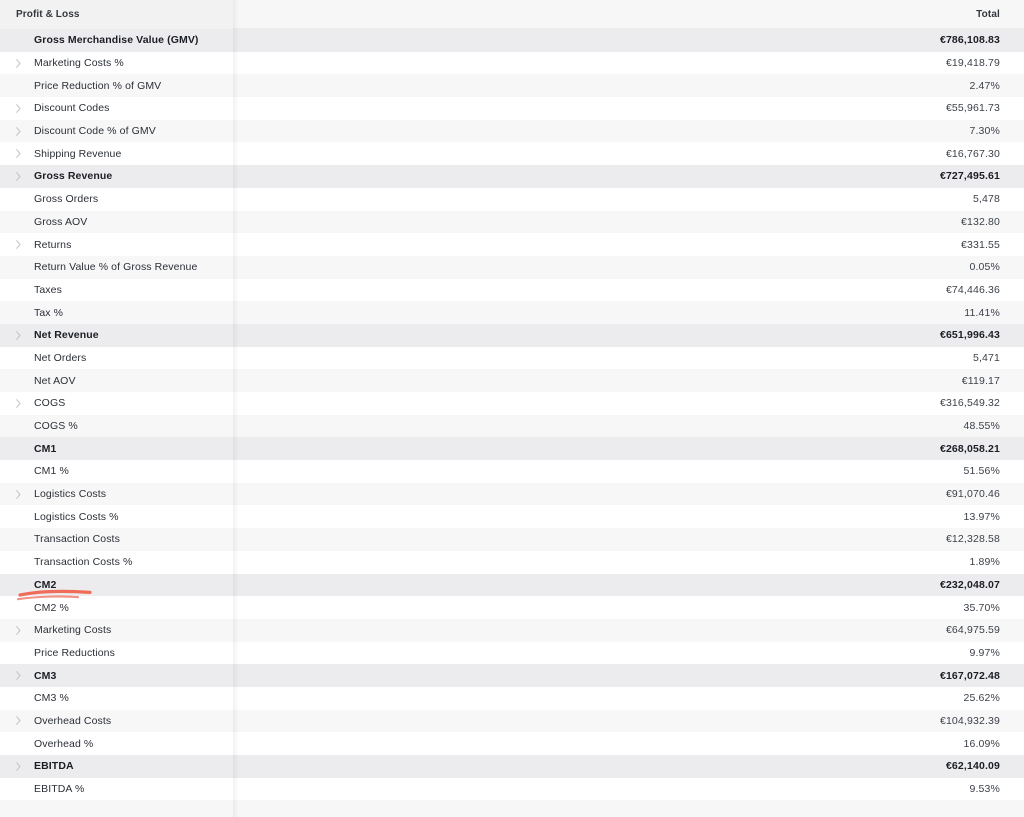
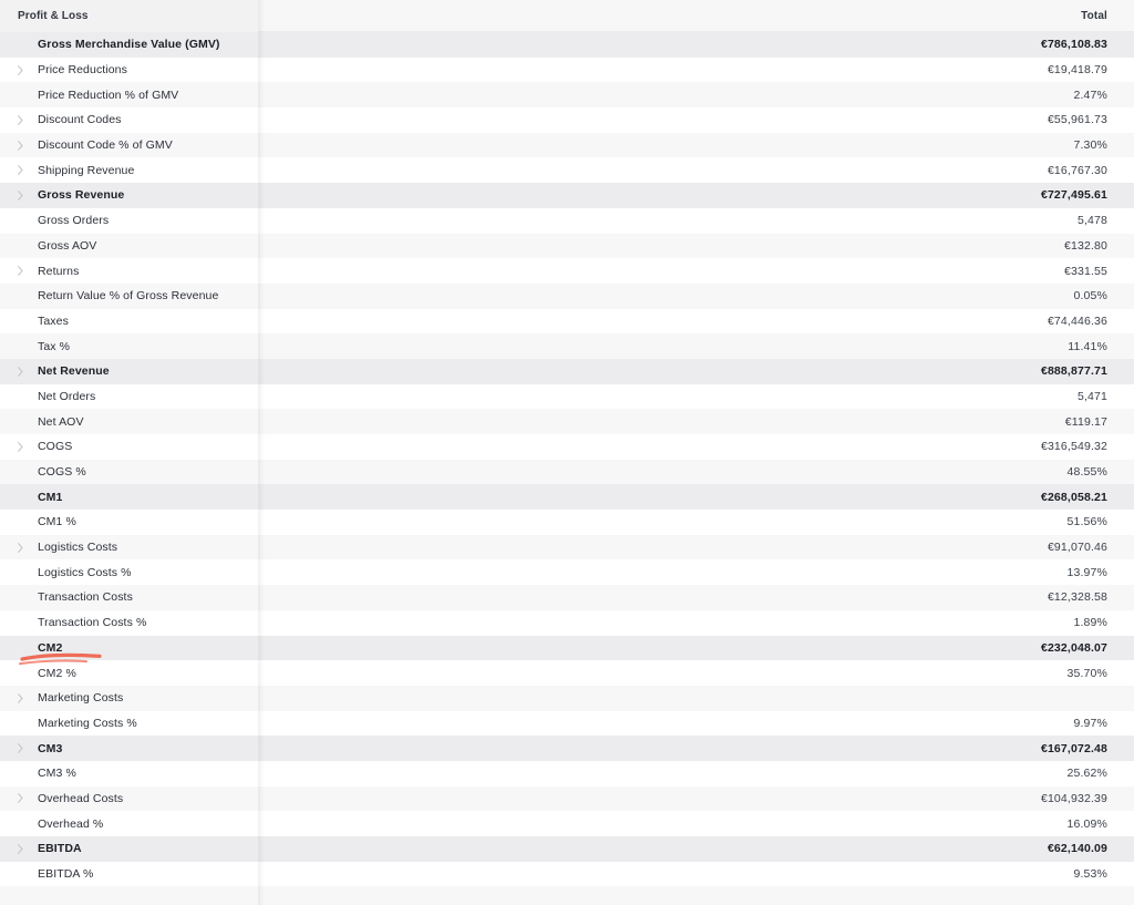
  Profit & Loss
  Total
  Gross Merchandise Value (GMV)
  €786,108.83
- Marketing Costs %
+ Price Reductions
  €19,418.79
  Price Reduction % of GMV
  2.47%
  Discount Codes
  €55,961.73
  Discount Code % of GMV
  7.30%
  Shipping Revenue
  €16,767.30
  Gross Revenue
  €727,495.61
  Gross Orders
  5,478
  Gross AOV
  €132.80
  Returns
  €331.55
  Return Value % of Gross Revenue
  0.05%
  Taxes
  €74,446.36
  Tax %
  11.41%
  Net Revenue
- €651,996.43
+ €888,877.71
  Net Orders
  5,471
  Net AOV
  €119.17
  COGS
  €316,549.32
  COGS %
  48.55%
  CM1
  €268,058.21
  CM1 %
  51.56%
  Logistics Costs
  €91,070.46
  Logistics Costs %
  13.97%
  Transaction Costs
  €12,328.58
  Transaction Costs %
  1.89%
  CM2
  €232,048.07
  CM2 %
  35.70%
  Marketing Costs
- €64,975.59
- Price Reductions
+ Marketing Costs %
  9.97%
  CM3
  €167,072.48
  CM3 %
  25.62%
  Overhead Costs
  €104,932.39
  Overhead %
  16.09%
  EBITDA
  €62,140.09
  EBITDA %
  9.53%
